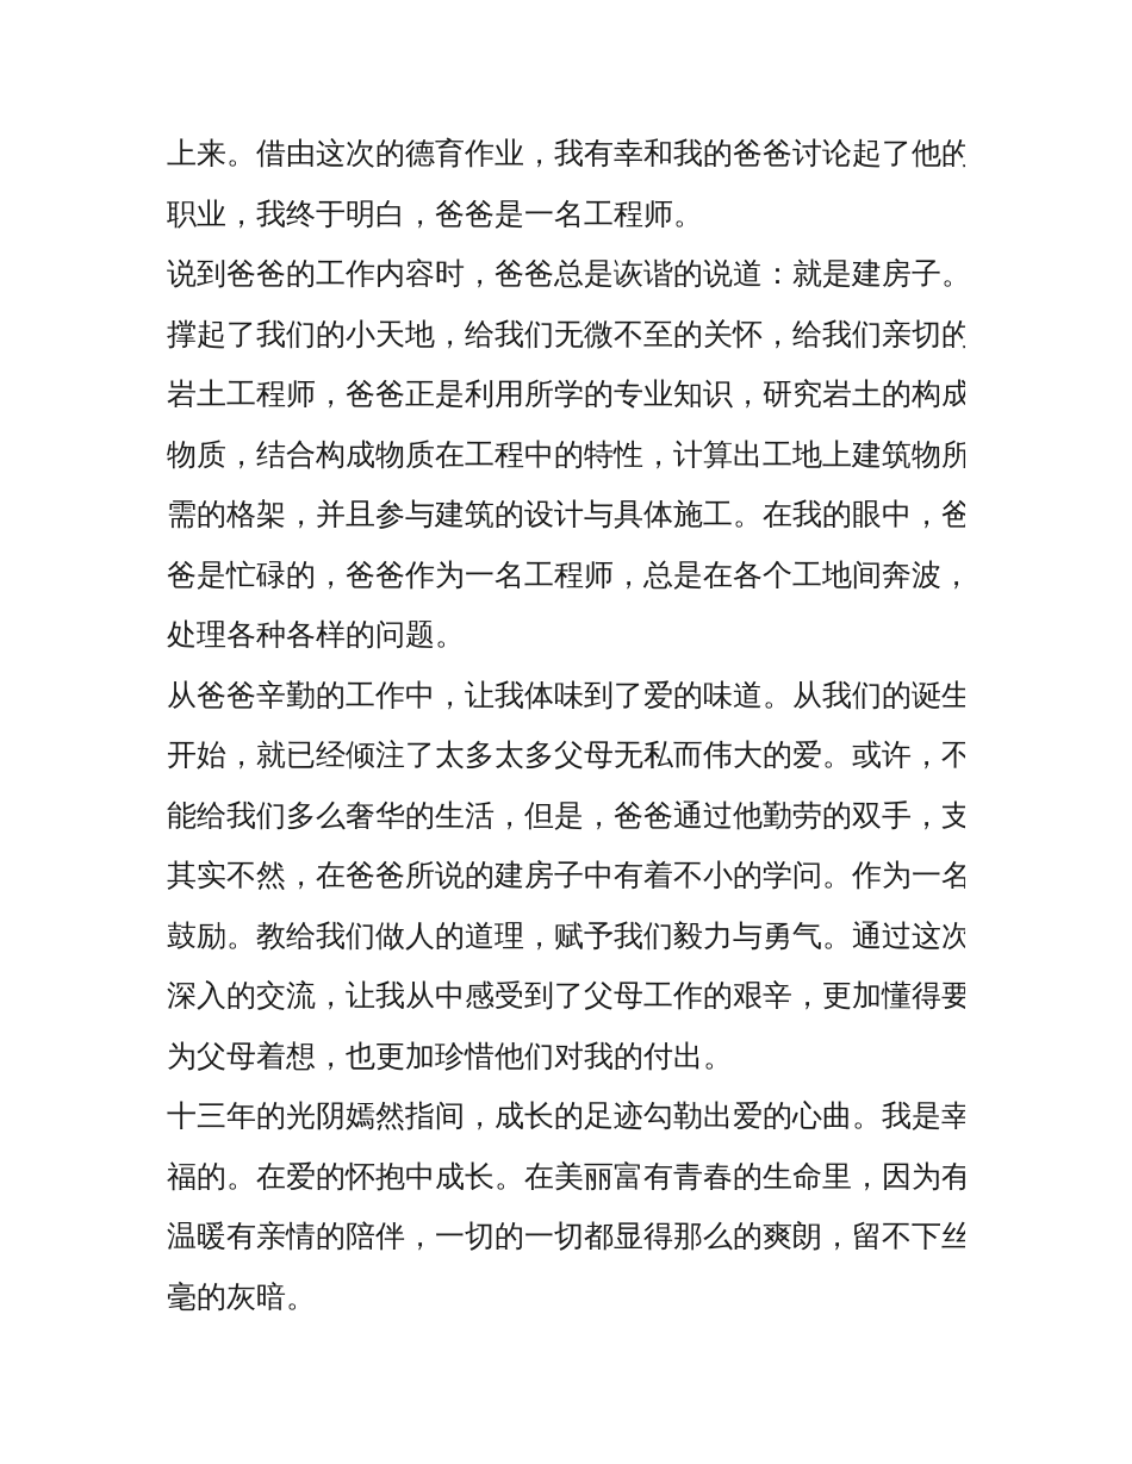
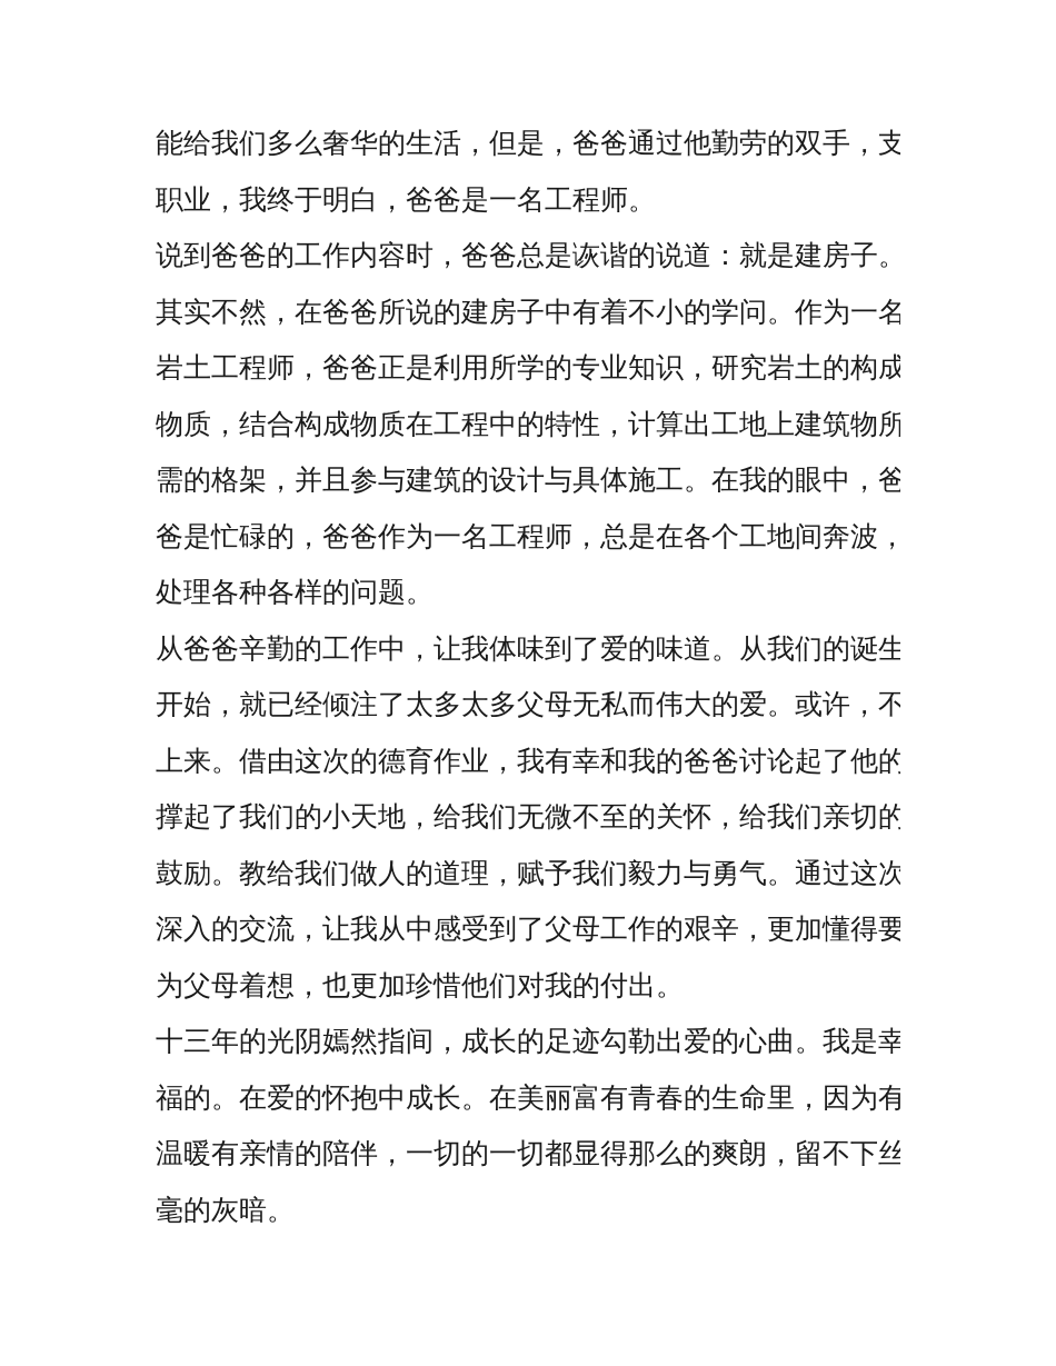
- 上来。借由这次的德育作业，我有幸和我的爸爸讨论起了他的
+ 能给我们多么奢华的生活，但是，爸爸通过他勤劳的双手，支
  职业，我终于明白，爸爸是一名工程师。
  说到爸爸的工作内容时，爸爸总是诙谐的说道：就是建房子。
- 撑起了我们的小天地，给我们无微不至的关怀，给我们亲切的
+ 其实不然，在爸爸所说的建房子中有着不小的学问。作为一名
  岩土工程师，爸爸正是利用所学的专业知识，研究岩土的构成
  物质，结合构成物质在工程中的特性，计算出工地上建筑物所
  需的格架，并且参与建筑的设计与具体施工。在我的眼中，爸
  爸是忙碌的，爸爸作为一名工程师，总是在各个工地间奔波，
  处理各种各样的问题。
  从爸爸辛勤的工作中，让我体味到了爱的味道。从我们的诞生
  开始，就已经倾注了太多太多父母无私而伟大的爱。或许，不
- 能给我们多么奢华的生活，但是，爸爸通过他勤劳的双手，支
+ 上来。借由这次的德育作业，我有幸和我的爸爸讨论起了他的
- 其实不然，在爸爸所说的建房子中有着不小的学问。作为一名
+ 撑起了我们的小天地，给我们无微不至的关怀，给我们亲切的
  鼓励。教给我们做人的道理，赋予我们毅力与勇气。通过这次
  深入的交流，让我从中感受到了父母工作的艰辛，更加懂得要
  为父母着想，也更加珍惜他们对我的付出。
  十三年的光阴嫣然指间，成长的足迹勾勒出爱的心曲。我是幸
  福的。在爱的怀抱中成长。在美丽富有青春的生命里，因为有
  温暖有亲情的陪伴，一切的一切都显得那么的爽朗，留不下丝
  毫的灰暗。
